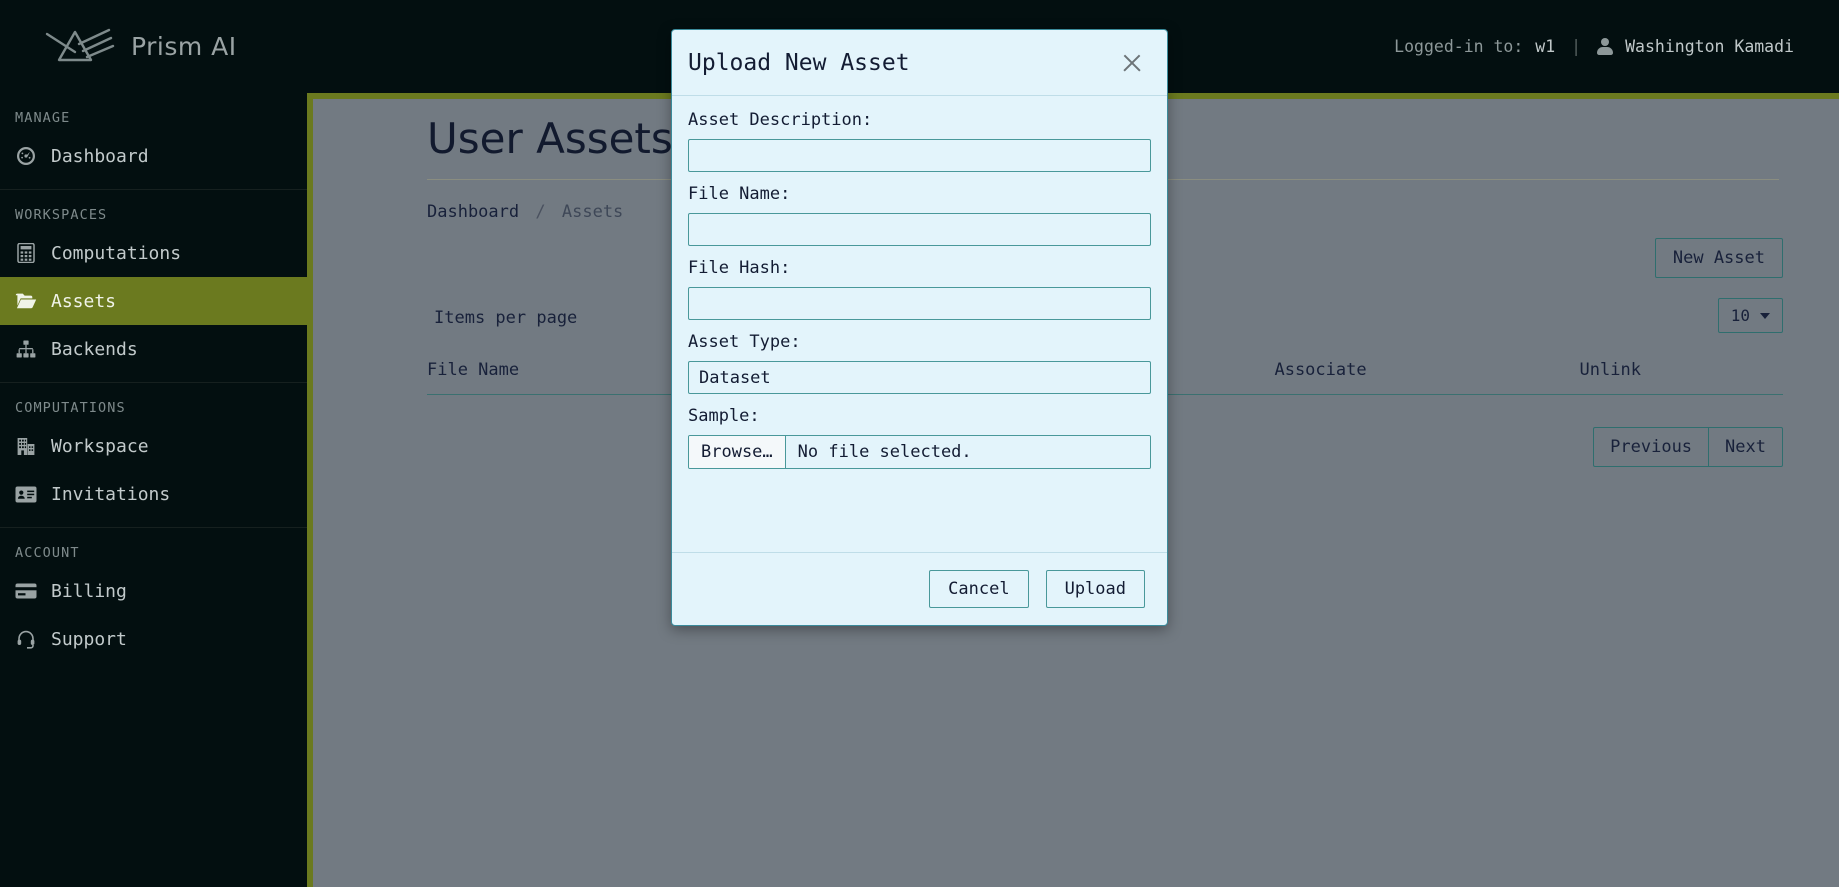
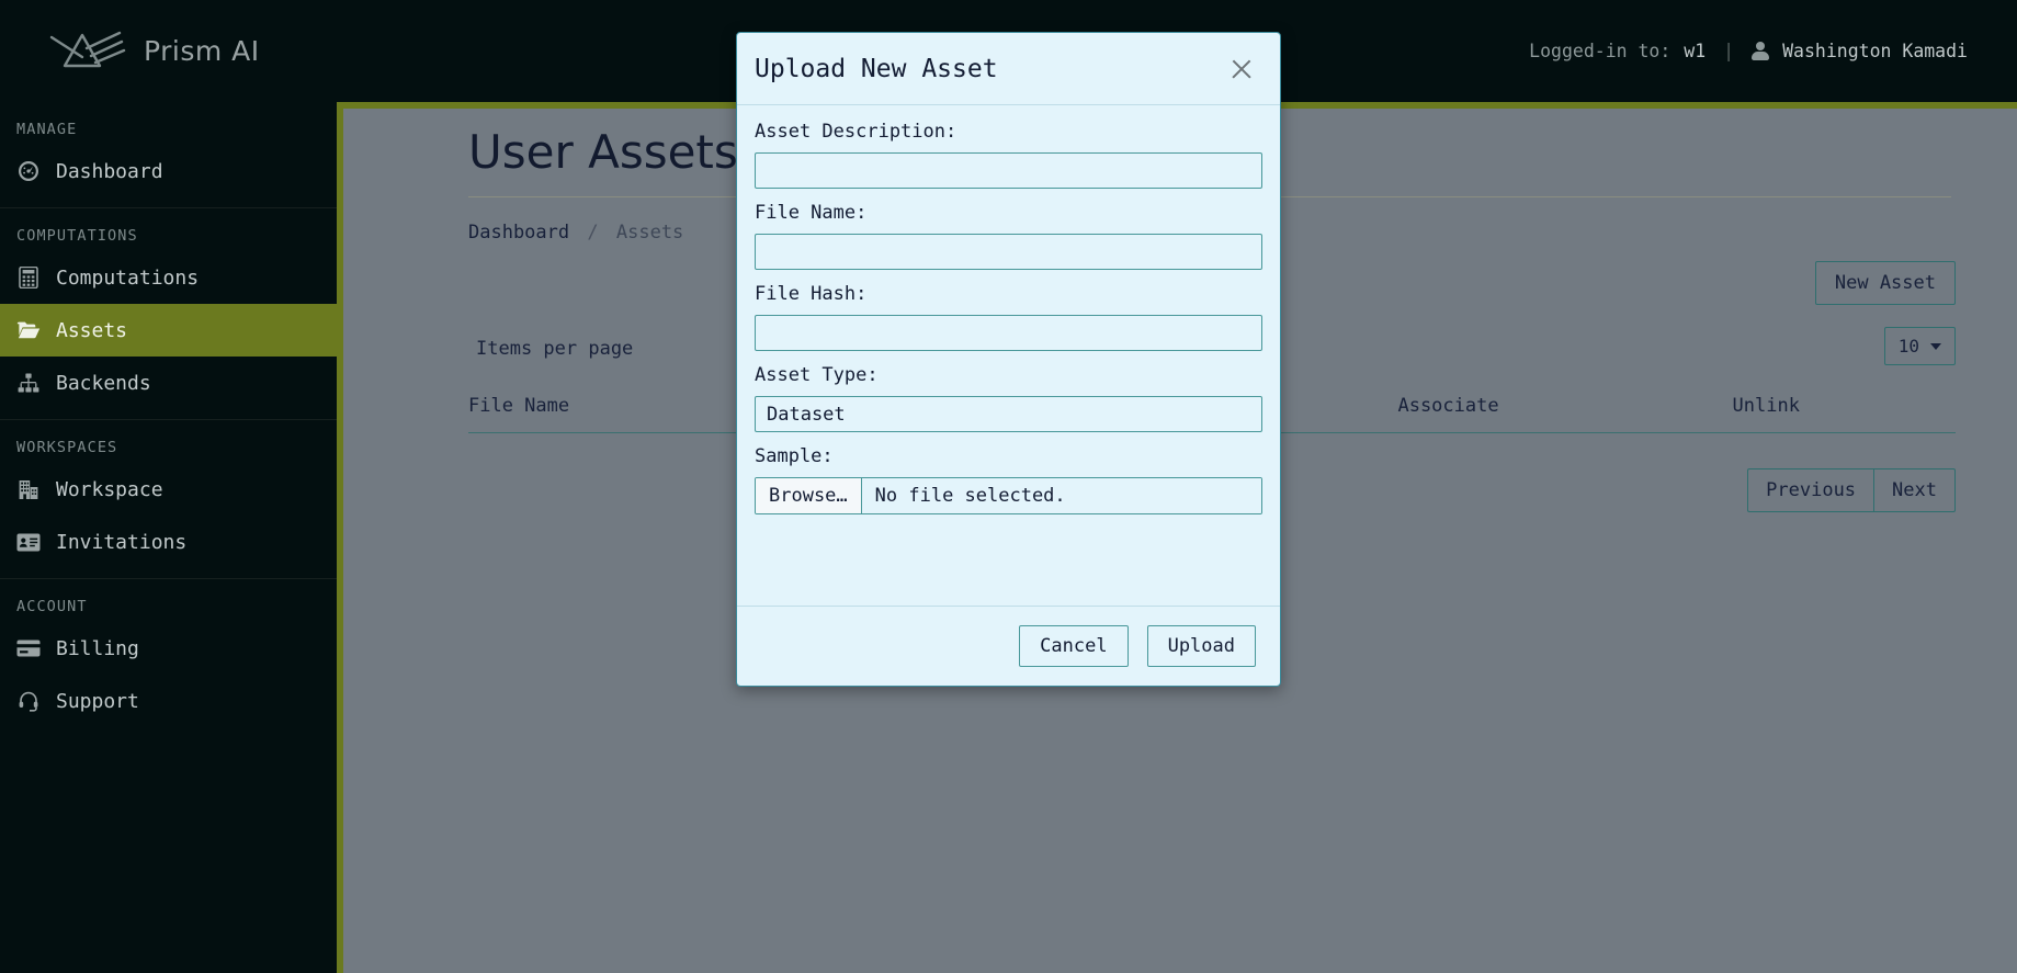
  Prism AI
  Logged-in to:
  w1
  |
  Washington Kamadi
  MANAGE
  Dashboard
- WORKSPACES
+ COMPUTATIONS
  Computations
  Assets
  Backends
- COMPUTATIONS
+ WORKSPACES
  Workspace
  Invitations
  ACCOUNT
  Billing
  Support
  User Assets
  Dashboard / Assets
  New Asset
  Items per page
  10
  Previous
  Next
  Upload New Asset
  Asset Description:
  File Name:
  File Hash:
  Asset Type:
  Dataset
  Sample:
  Browse…
  No file selected.
  Cancel
  Upload
